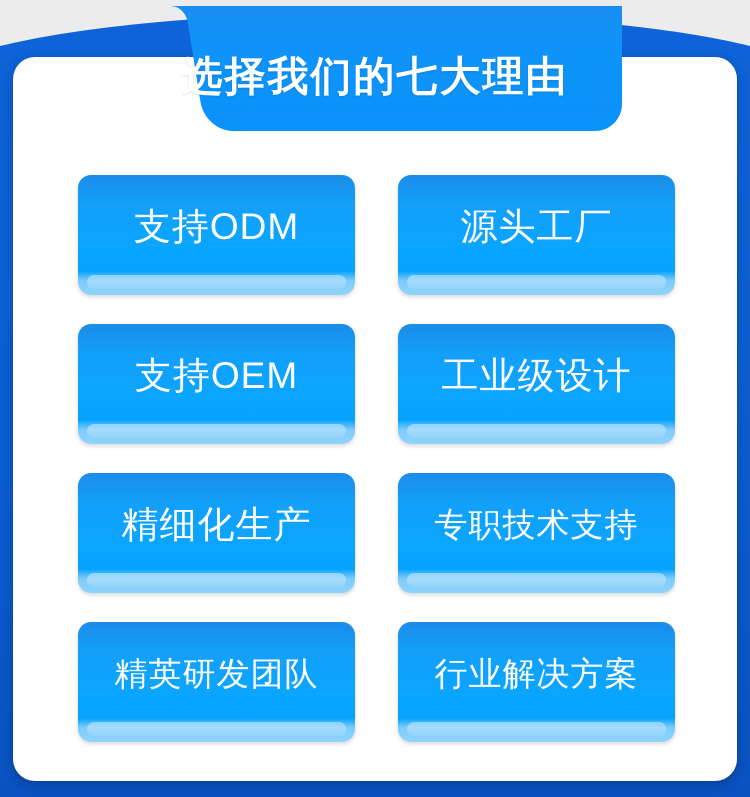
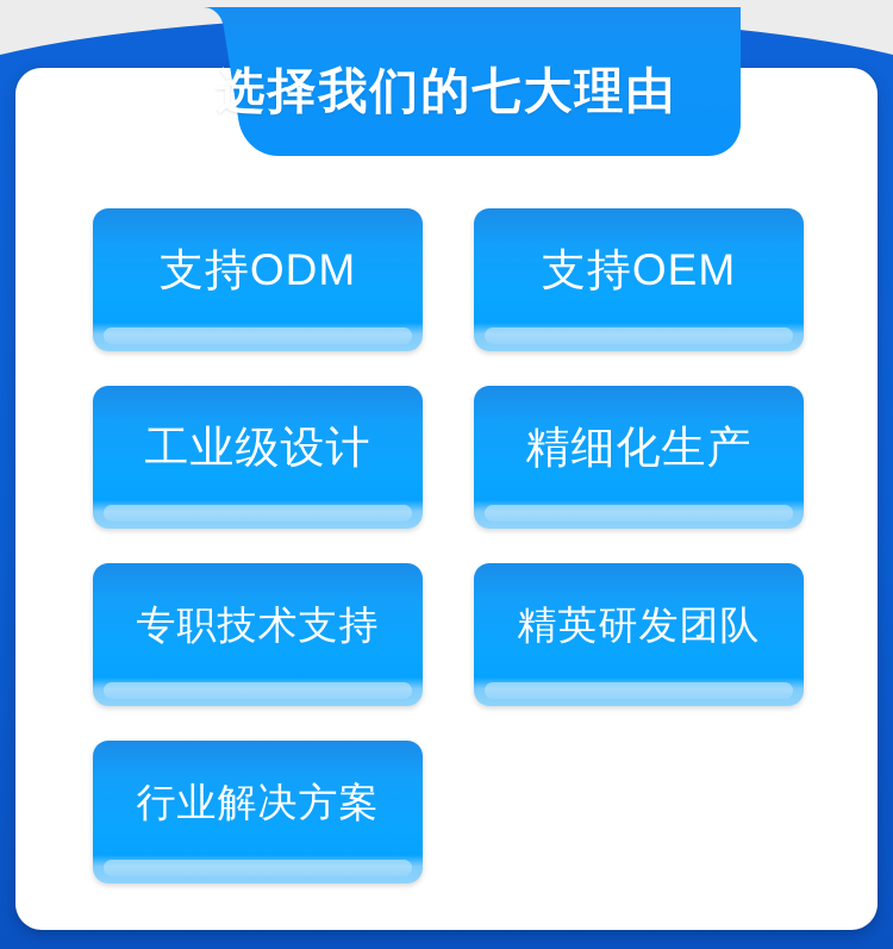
  选择我们的七大理由
  支持ODM
- 源头工厂
  支持OEM
  工业级设计
  精细化生产
  专职技术支持
  精英研发团队
  行业解决方案
